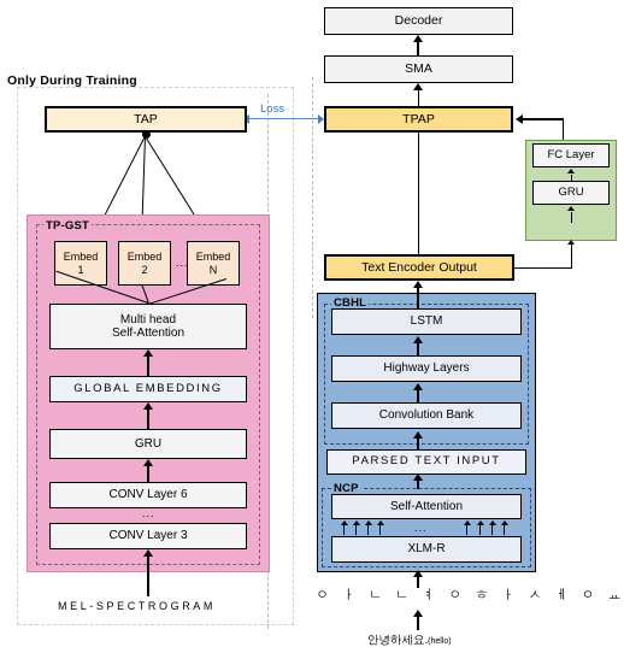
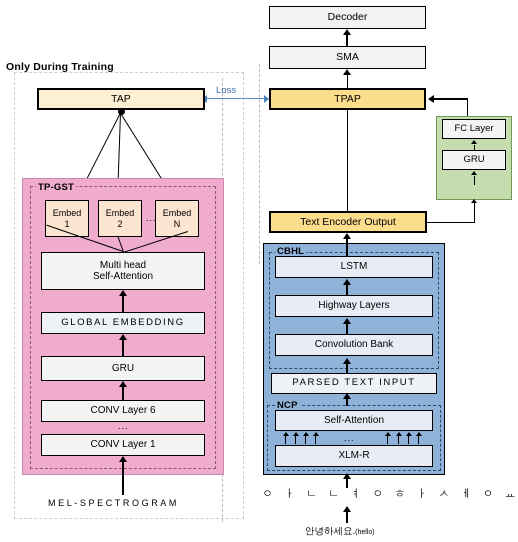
  Only During Training
  Loss
  TAP
  TP-GST
  Embed
  1
  Embed
  2
  Embed
  N
  Multi head
  Self-Attention
  GLOBAL EMBEDDING
  GRU
  CONV Layer 6
  ...
- CONV Layer 3
+ CONV Layer 1
  MEL-SPECTROGRAM
  Decoder
  SMA
  TPAP
  FC Layer
  GRU
  Text Encoder Output
  CBHL
  LSTM
  Highway Layers
  Convolution Bank
  PARSED TEXT INPUT
  NCP
  Self-Attention
  ...
  XLM-R
  ㅇ ㅏ ㄴ ㄴ ㅕ ㅇ ㅎ ㅏ ㅅ ㅔ ㅇ ㅛ
